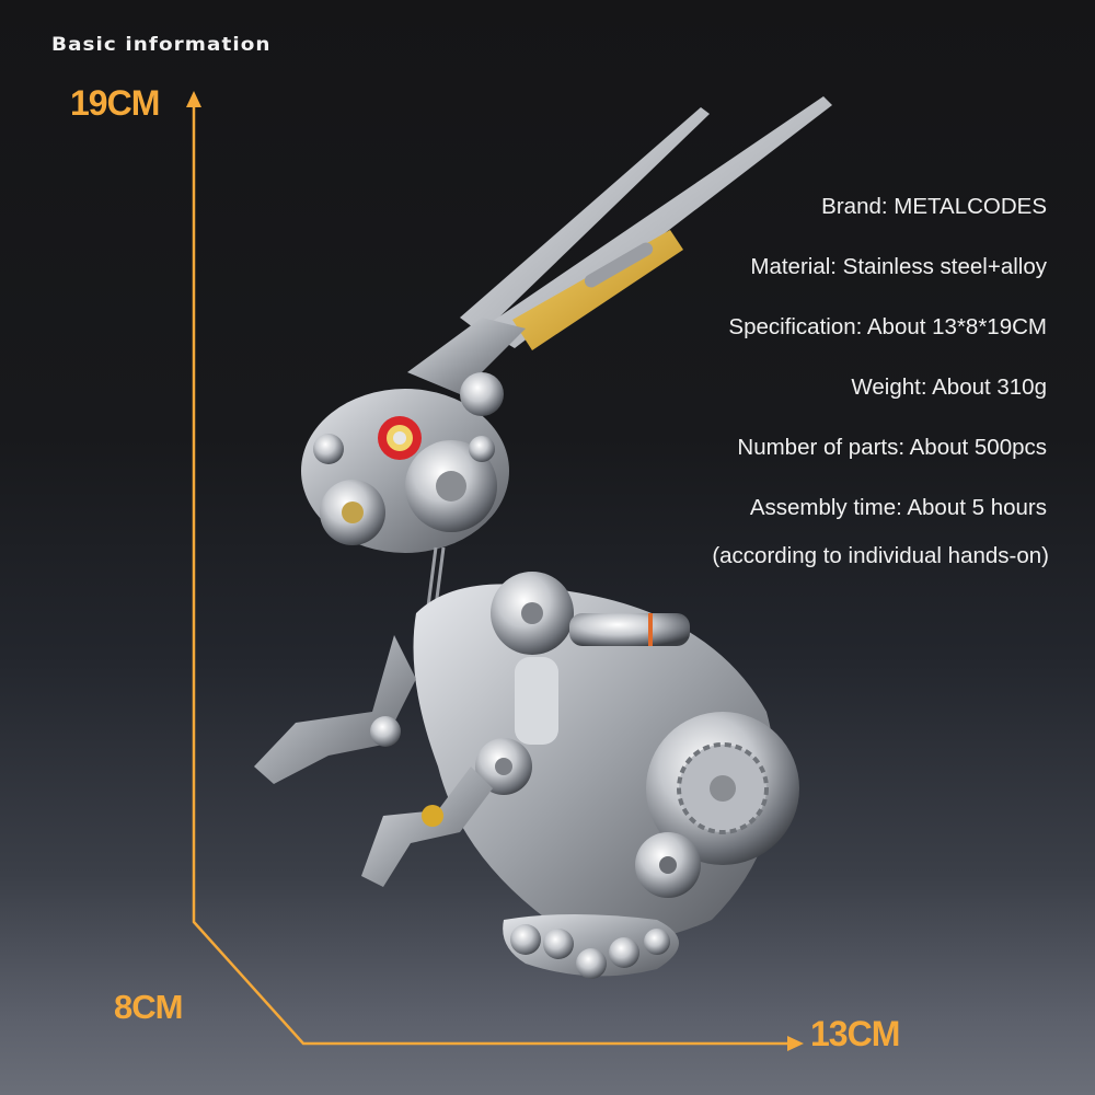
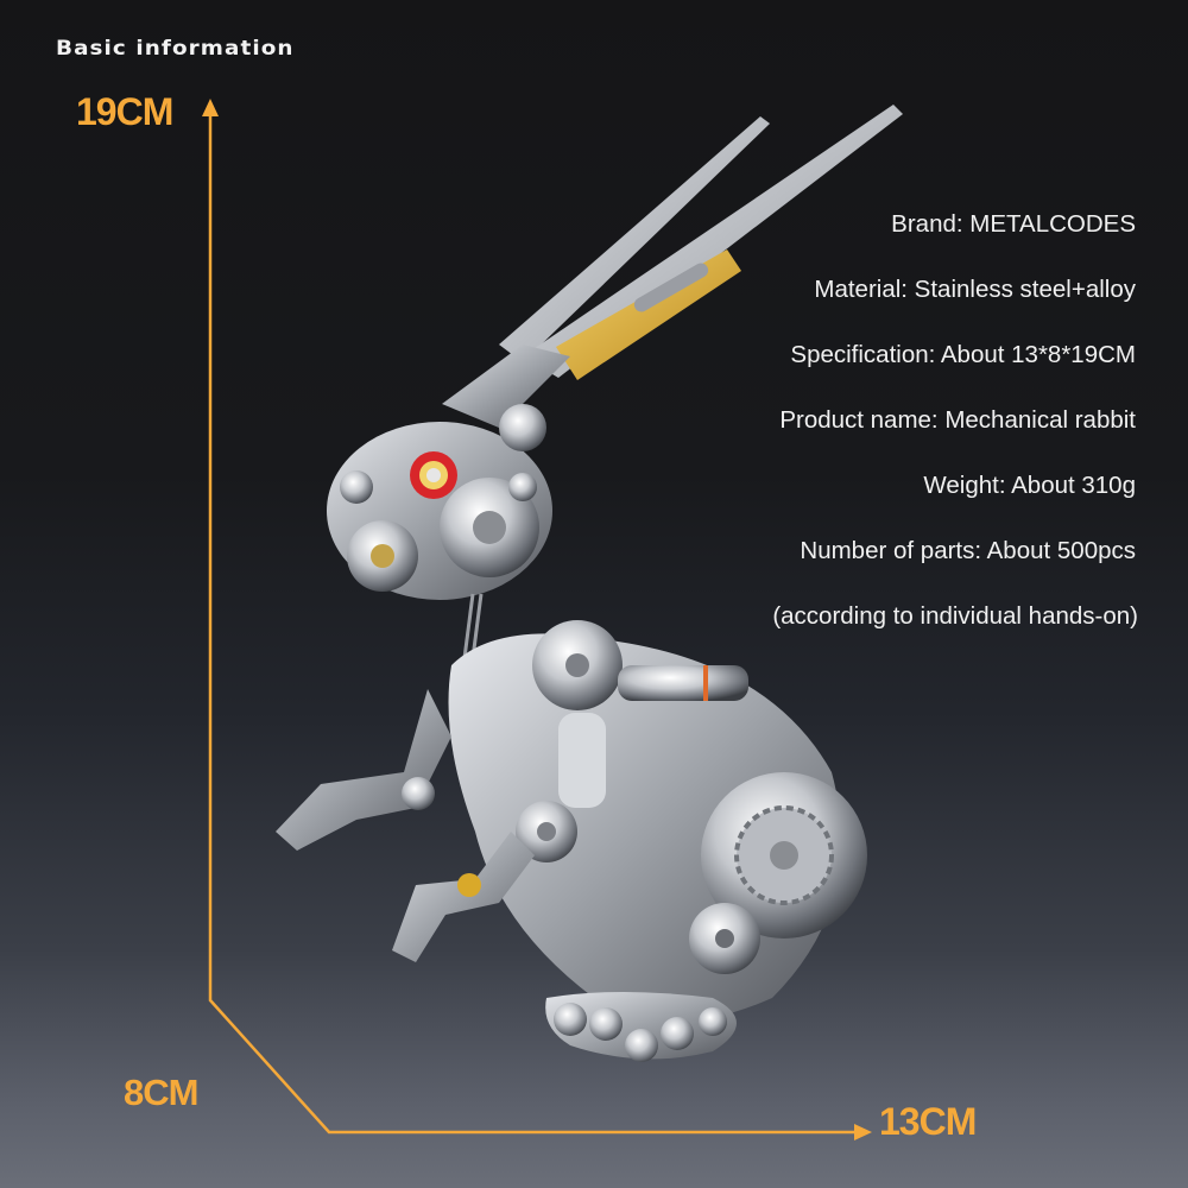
  Basic information
  19CM
  8CM
  13CM
  Brand: METALCODES
  Material: Stainless steel+alloy
  Specification: About 13*8*19CM
+ Product name: Mechanical rabbit
  Weight: About 310g
  Number of parts: About 500pcs
- Assembly time: About 5 hours
  (according to individual hands-on)
